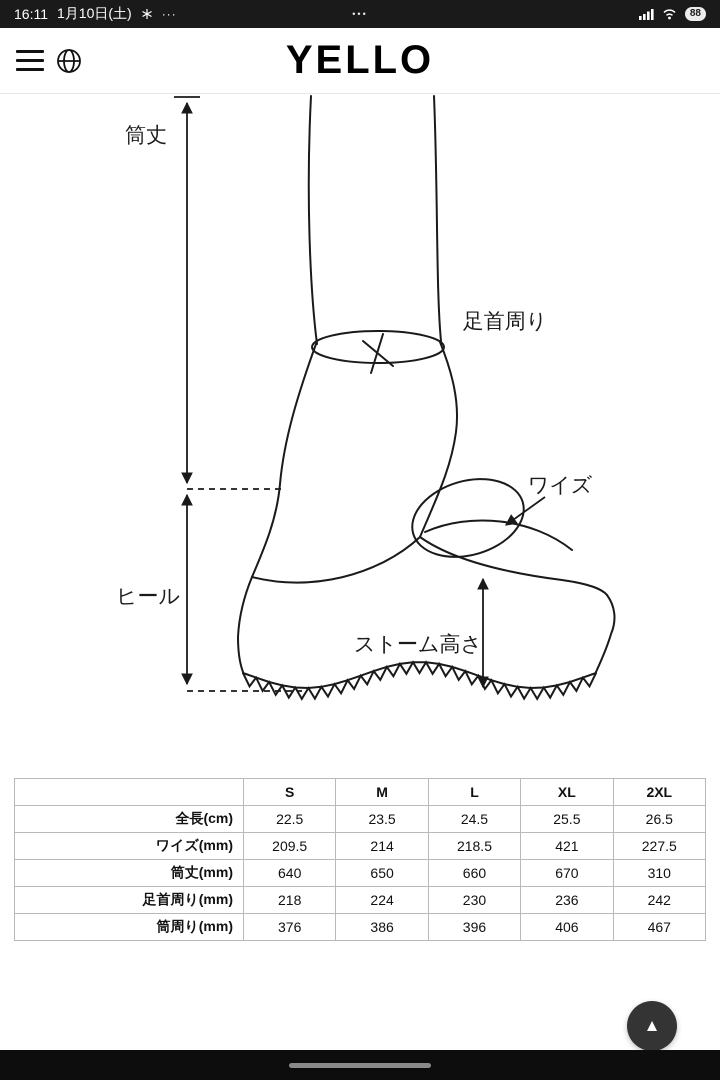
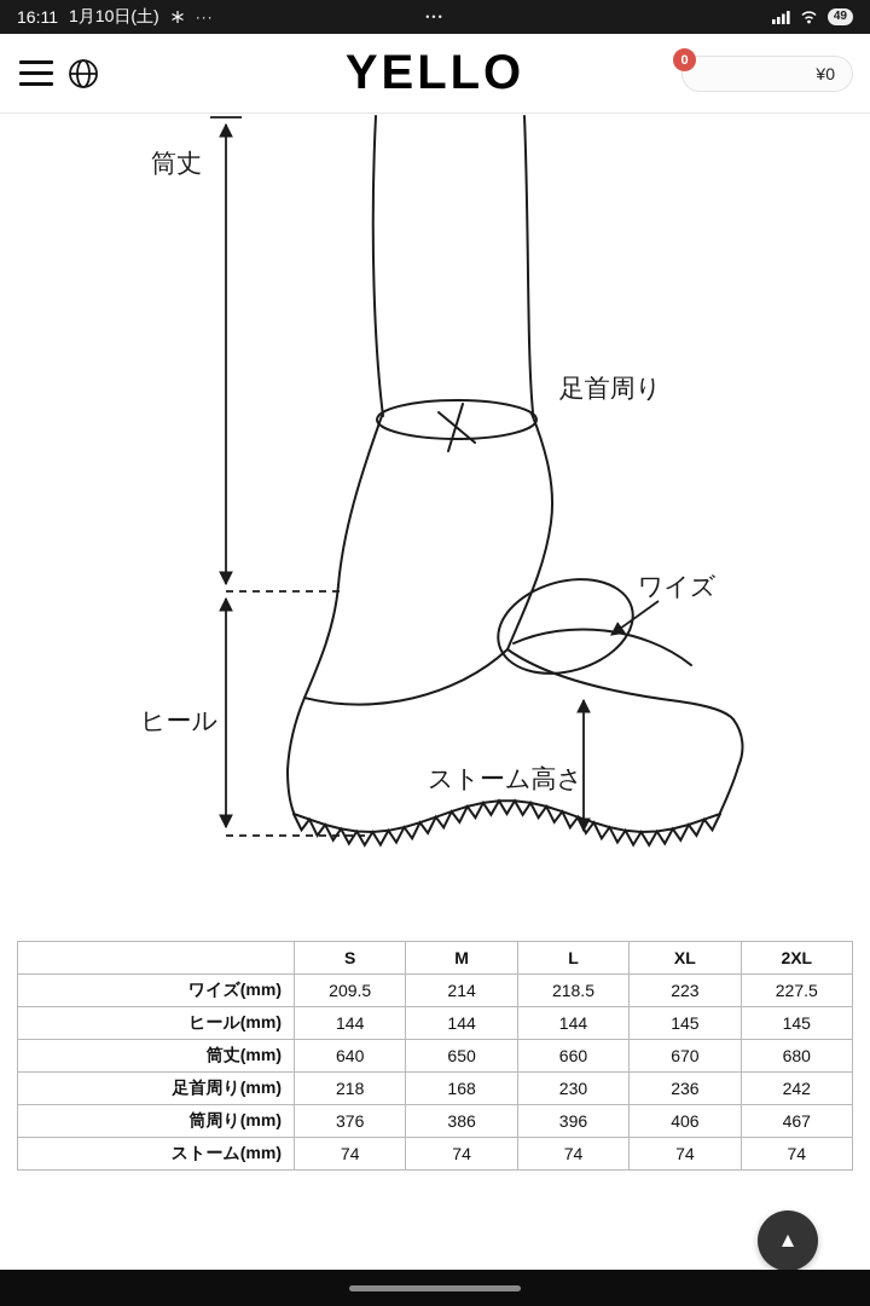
  16:11
  1月10日(土)
  ···
  •••
- 88
+ 49
  YELLO
+ 0
+ ¥0
  筒丈
  足首周り
  ワイズ
  ヒール
  ストーム高さ
  	S	M	L	XL	2XL
- 全長(cm)	22.5	23.5	24.5	25.5	26.5
- ワイズ(mm)	209.5	214	218.5	421	227.5
+ ワイズ(mm)	209.5	214	218.5	223	227.5
+ ヒール(mm)	144	144	144	145	145
- 筒丈(mm)	640	650	660	670	310
+ 筒丈(mm)	640	650	660	670	680
- 足首周り(mm)	218	224	230	236	242
+ 足首周り(mm)	218	168	230	236	242
  筒周り(mm)	376	386	396	406	467
+ ストーム(mm)	74	74	74	74	74
  ▲
